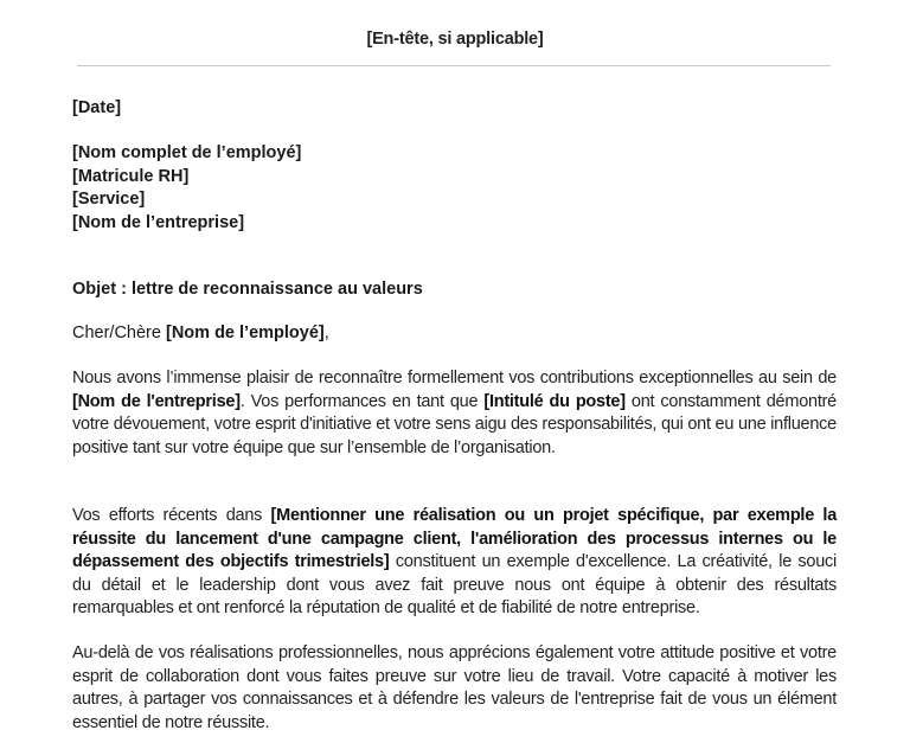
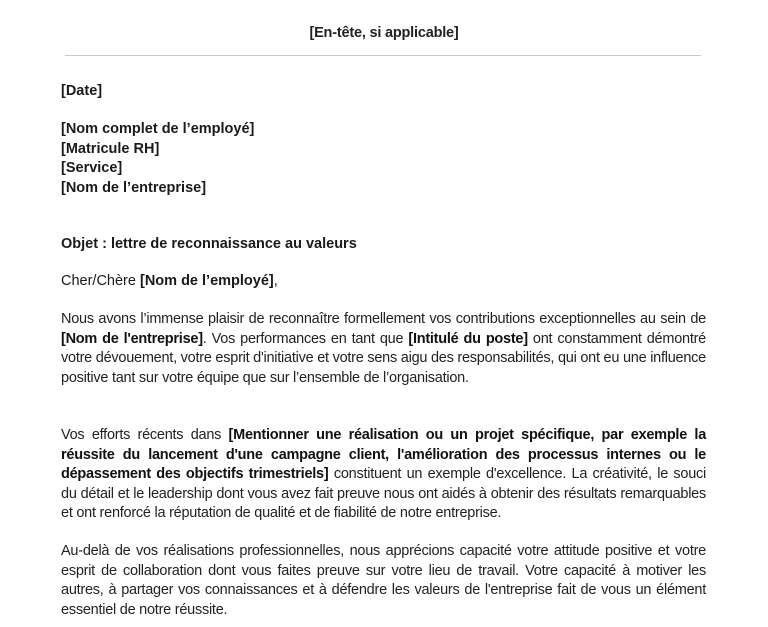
  [En-tête, si applicable]
  [Date]
  [Nom complet de l’employé]
  [Matricule RH]
  [Service]
  [Nom de l’entreprise]
  Objet : lettre de reconnaissance au valeurs
  Cher/Chère [Nom de l’employé],
  Nous avons l’immense plaisir de reconnaître formellement vos contributions exceptionnelles au sein de [Nom de l'entreprise]. Vos performances en tant que [Intitulé du poste] ont constamment démontré votre dévouement, votre esprit d'initiative et votre sens aigu des responsabilités, qui ont eu une influence positive tant sur votre équipe que sur l’ensemble de l’organisation.
- Vos efforts récents dans [Mentionner une réalisation ou un projet spécifique, par exemple la réussite du lancement d'une campagne client, l'amélioration des processus internes ou le dépassement des objectifs trimestriels] constituent un exemple d'excellence. La créativité, le souci du détail et le leadership dont vous avez fait preuve nous ont équipe à obtenir des résultats remarquables et ont renforcé la réputation de qualité et de fiabilité de notre entreprise.
+ Vos efforts récents dans [Mentionner une réalisation ou un projet spécifique, par exemple la réussite du lancement d'une campagne client, l'amélioration des processus internes ou le dépassement des objectifs trimestriels] constituent un exemple d'excellence. La créativité, le souci du détail et le leadership dont vous avez fait preuve nous ont aidés à obtenir des résultats remarquables et ont renforcé la réputation de qualité et de fiabilité de notre entreprise.
- Au-delà de vos réalisations professionnelles, nous apprécions également votre attitude positive et votre esprit de collaboration dont vous faites preuve sur votre lieu de travail. Votre capacité à motiver les autres, à partager vos connaissances et à défendre les valeurs de l'entreprise fait de vous un élément essentiel de notre réussite.
+ Au-delà de vos réalisations professionnelles, nous apprécions capacité votre attitude positive et votre esprit de collaboration dont vous faites preuve sur votre lieu de travail. Votre capacité à motiver les autres, à partager vos connaissances et à défendre les valeurs de l'entreprise fait de vous un élément essentiel de notre réussite.
